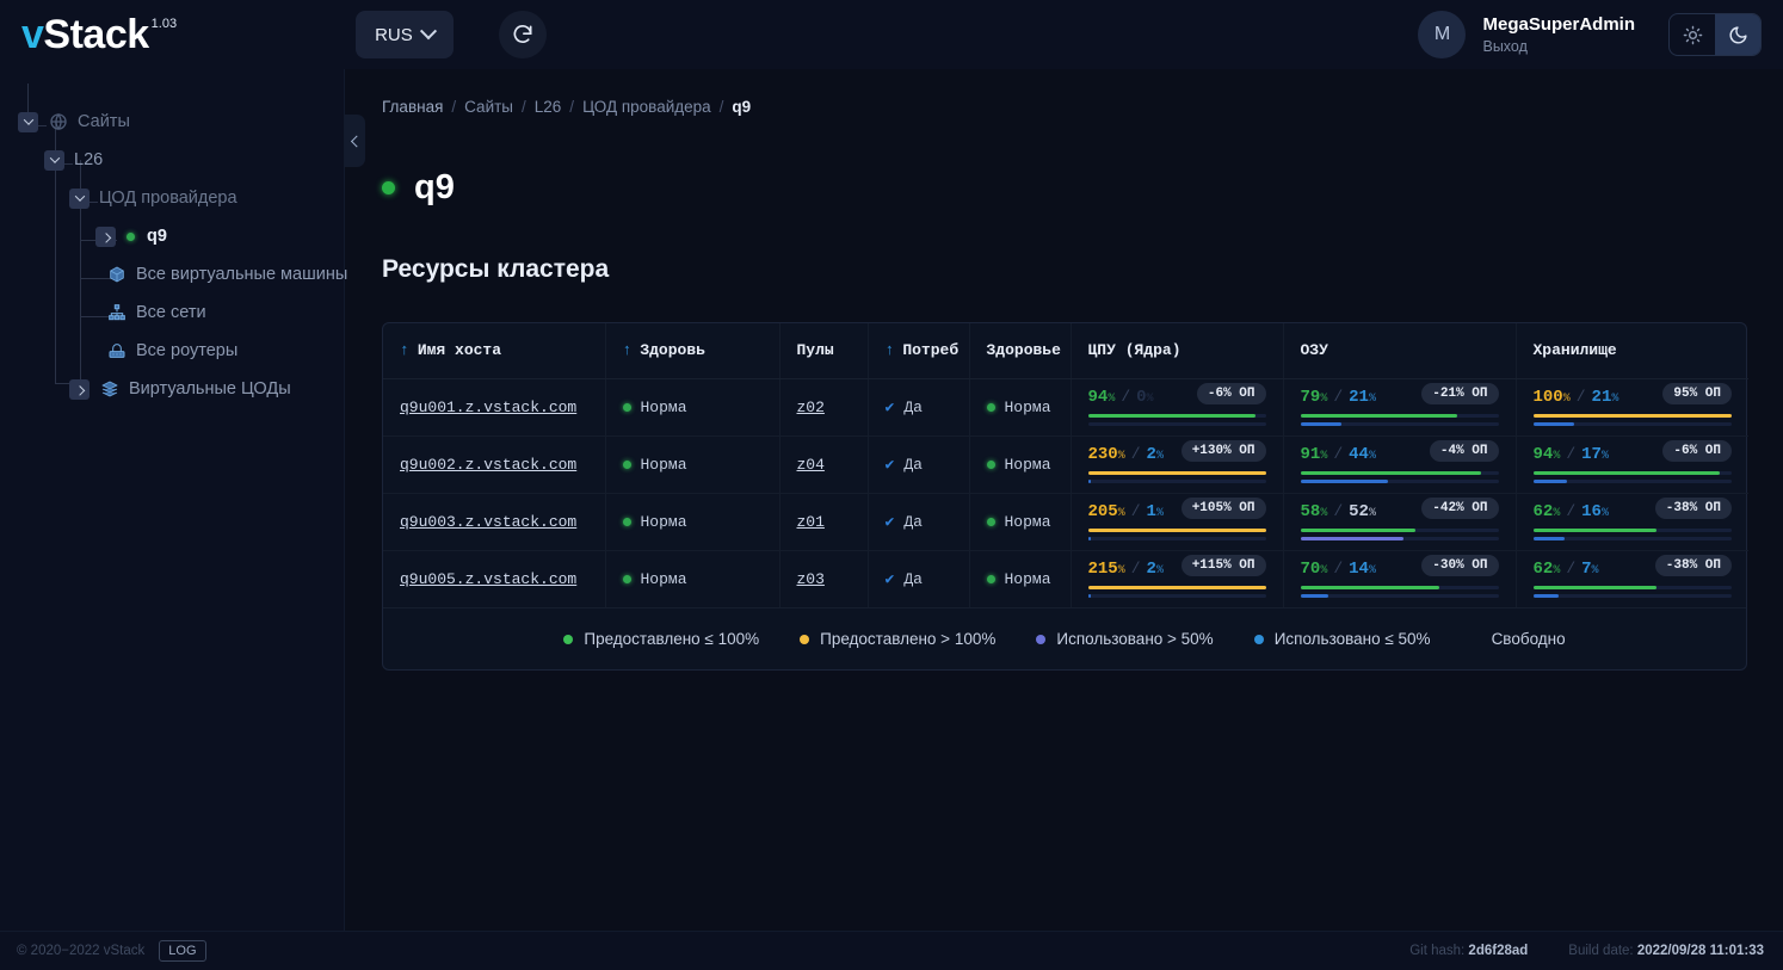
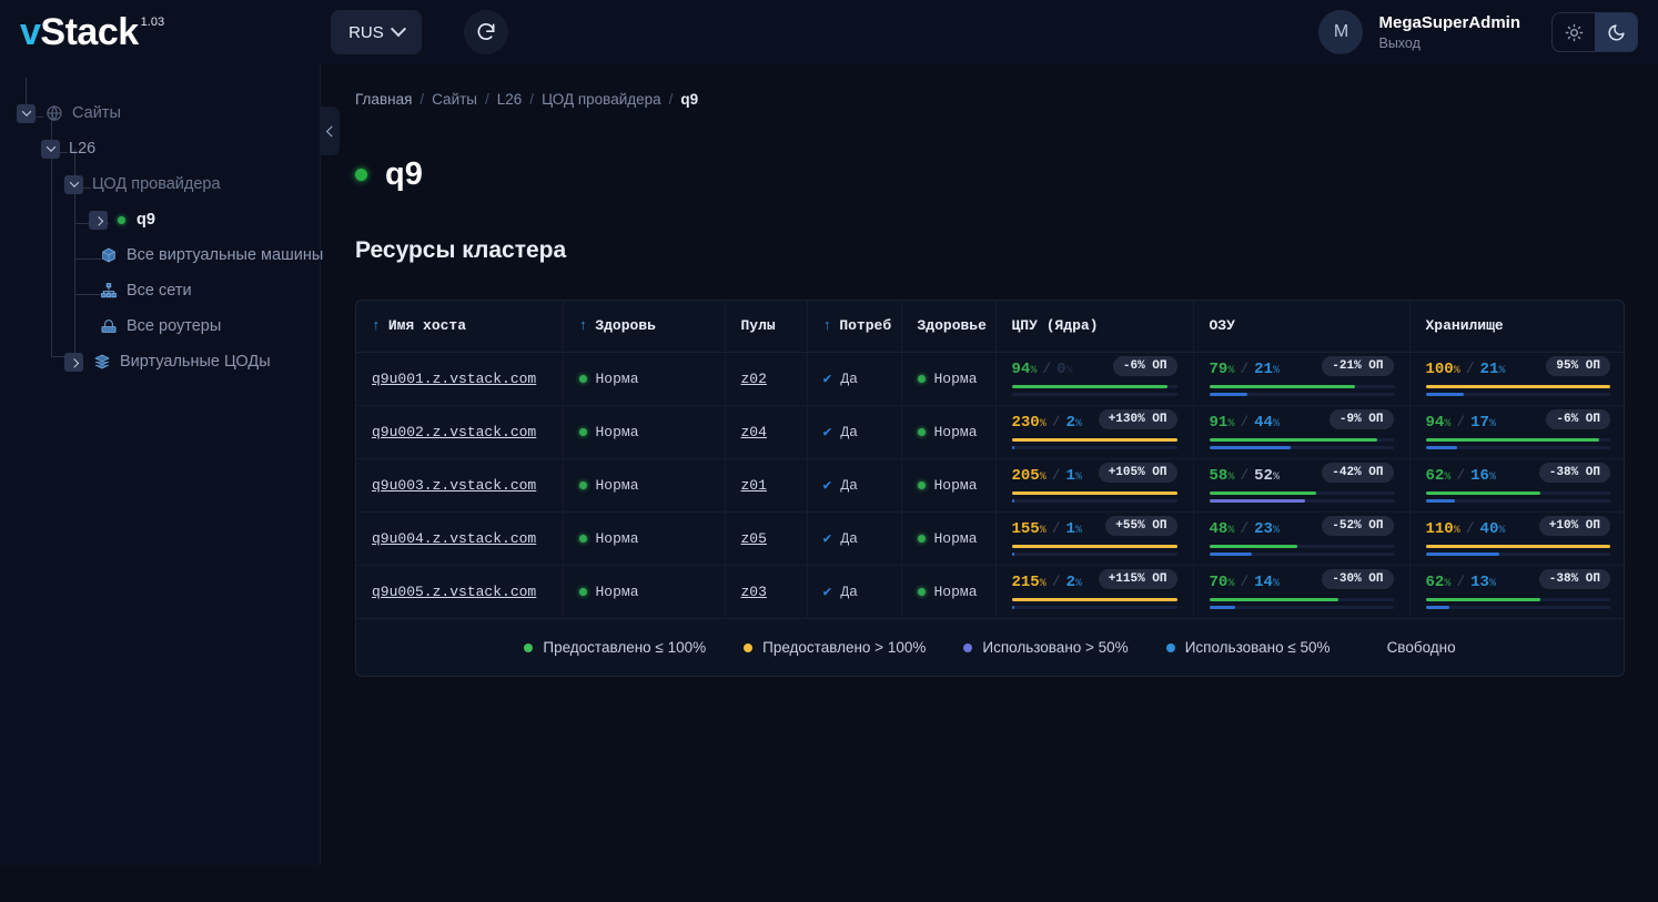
  vStack
  1.03
  RUS
  M
  MegaSuperAdmin
  Выход
  Сайты
  L26
  ЦОД провайдера
  q9
  Все виртуальные машины
  Все сети
  Все роутеры
  Виртуальные ЦОДы
  Главная
  /
  Сайты
  /
  L26
  /
  ЦОД провайдера
  /
  q9
  q9
  Ресурсы кластера
  ↑ Имя хоста	↑ Здоровь	Пулы	↑ Потреб	Здоровье	ЦПУ (Ядра)	ОЗУ	Хранилище
  q9u001.z.vstack.com	Норма	z02	✔ Да	Норма	94% / 0 -6% ОП	79% / 21% -21% ОП	100% / 21% 95% ОП
- q9u002.z.vstack.com	Норма	z04	✔ Да	Норма	230% / 2% +130% ОП	91% / 44% -4% ОП	94% / 17% -6% ОП
+ q9u002.z.vstack.com	Норма	z04	✔ Да	Норма	230% / 2% +130% ОП	91% / 44% -9% ОП	94% / 17% -6% ОП
  q9u003.z.vstack.com	Норма	z01	✔ Да	Норма	205% / 1% +105% ОП	58% / 52% -42% ОП	62% / 16% -38% ОП
+ q9u004.z.vstack.com	Норма	z05	✔ Да	Норма	155% / 1% +55% ОП	48% / 23% -52% ОП	110% / 40% +10% ОП
- q9u005.z.vstack.com	Норма	z03	✔ Да	Норма	215% / 2% +115% ОП	70% / 14% -30% ОП	62% / 7% -38% ОП
+ q9u005.z.vstack.com	Норма	z03	✔ Да	Норма	215% / 2% +115% ОП	70% / 14% -30% ОП	62% / 13% -38% ОП
  Предоставлено ≤ 100%
  Предоставлено > 100%
  Использовано > 50%
  Использовано ≤ 50%
  Свободно
- © 2020−2022 vStack
- LOG
- Git hash: 2d6f28ad
- Build date: 2022/09/28 11:01:33
